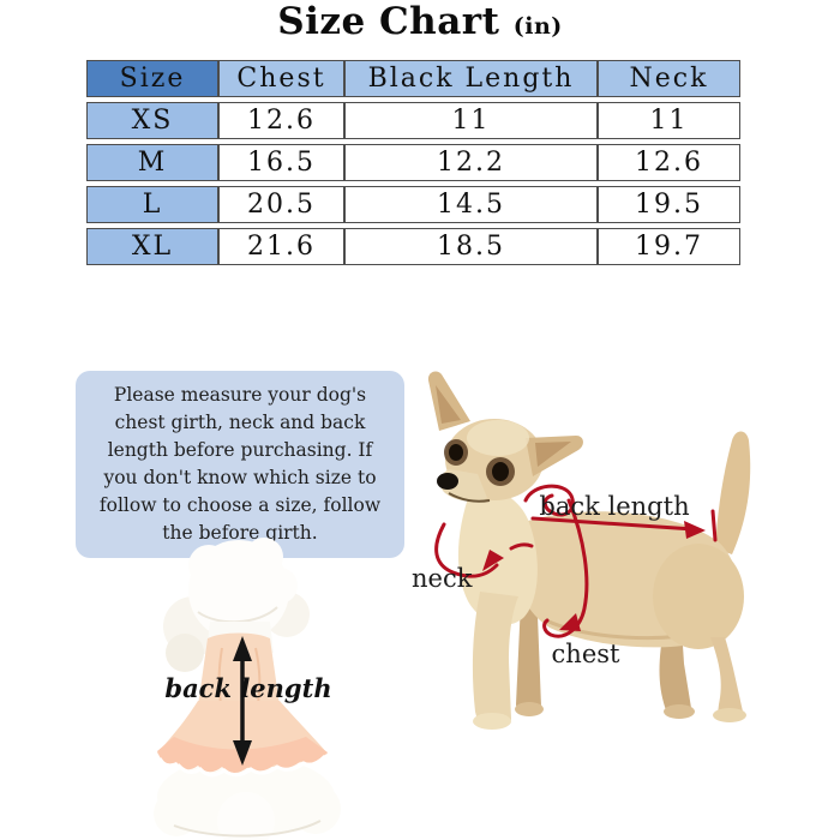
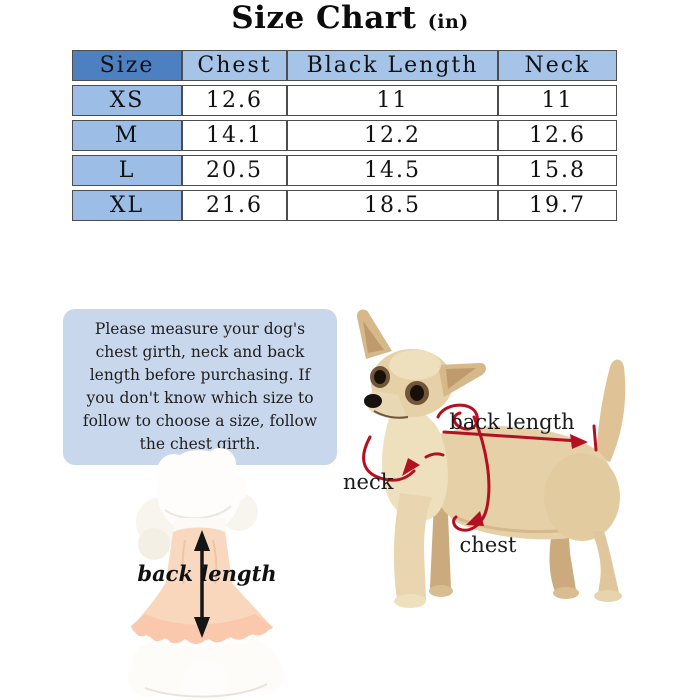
  Size Chart (in)
  Size	Chest	Black Length	Neck
  XS	12.6	11	11
- M	16.5	12.2	12.6
+ M	14.1	12.2	12.6
- L	20.5	14.5	19.5
+ L	20.5	14.5	15.8
  XL	21.6	18.5	19.7
- Please measure your dog's chest girth, neck and back length before purchasing. If you don't know which size to follow to choose a size, follow the before girth.
+ Please measure your dog's chest girth, neck and back length before purchasing. If you don't know which size to follow to choose a size, follow the chest girth.
  back length
  back length
  neck
  chest
